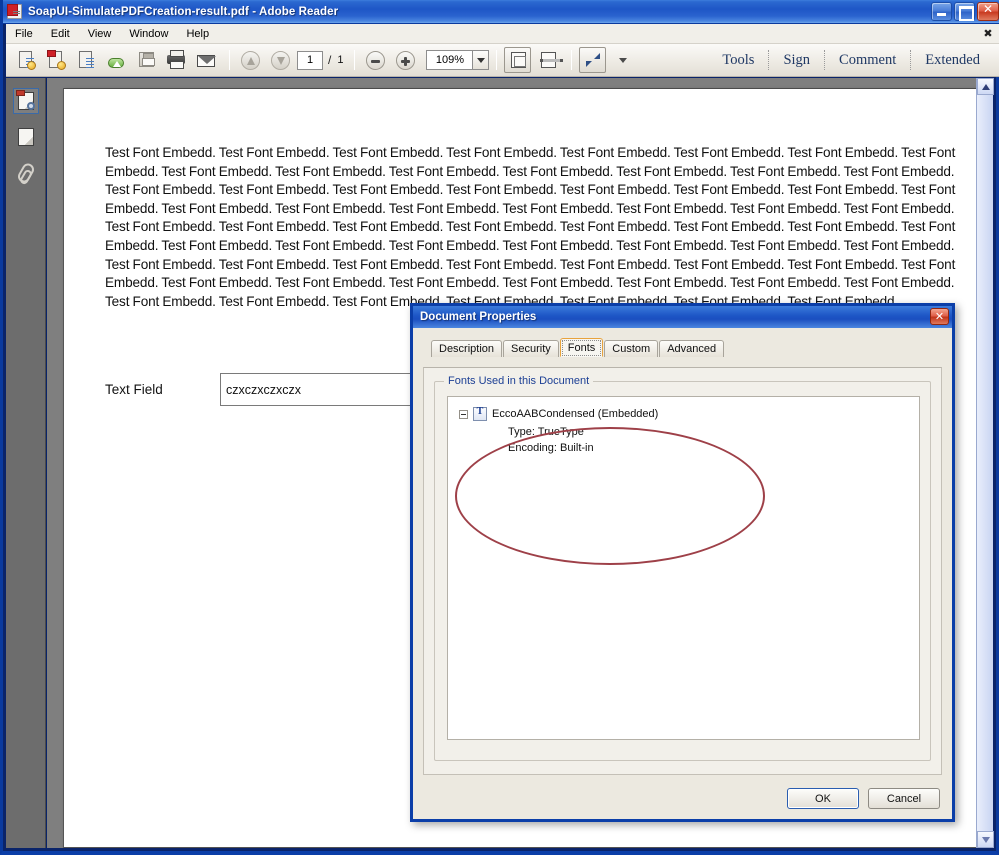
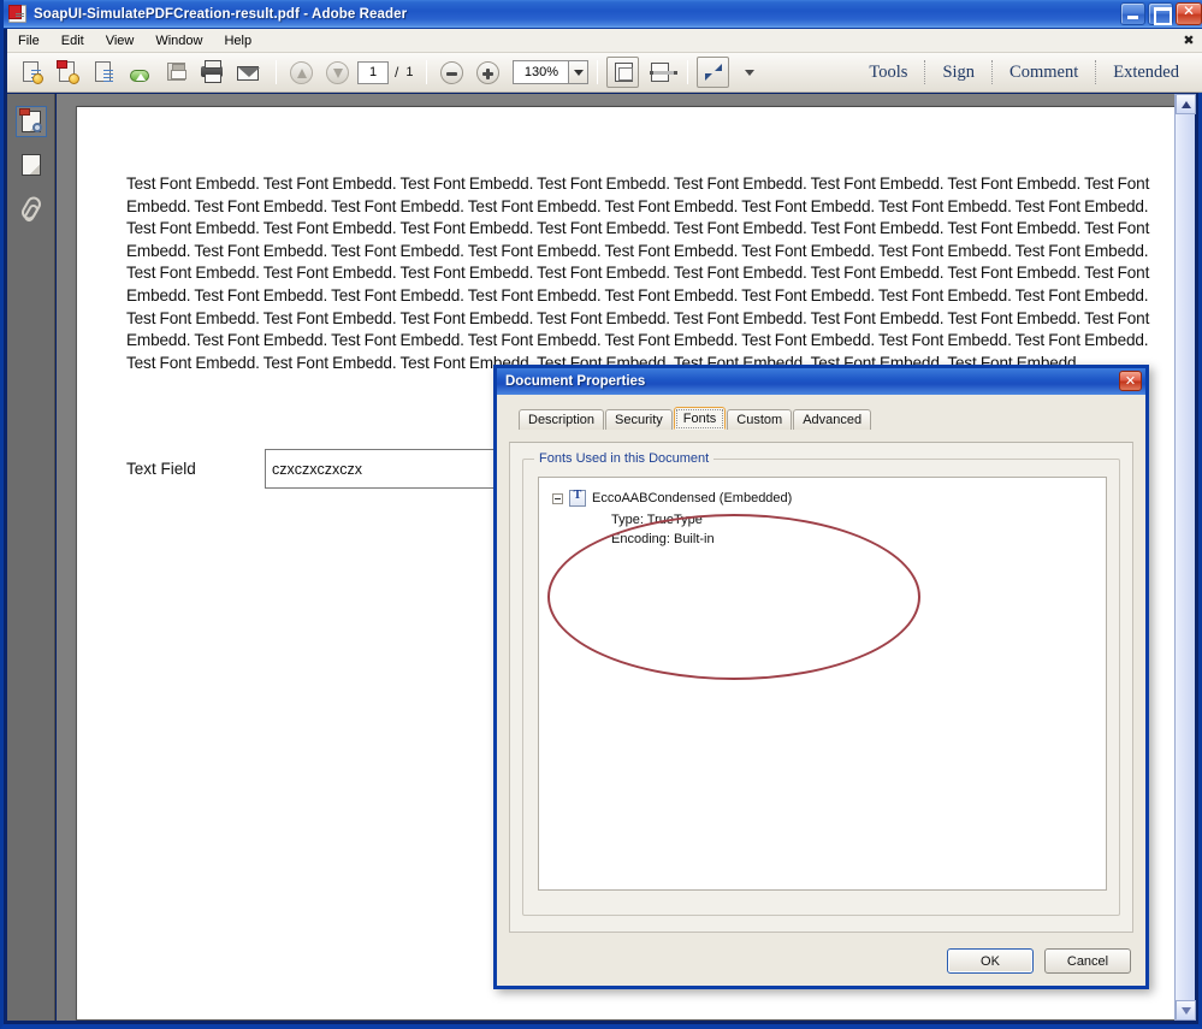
  SoapUI-SimulatePDFCreation-result.pdf - Adobe Reader
  File
  Edit
  View
  Window
  Help
  ✖
  1
  /
  1
- 109%
+ 130%
  Tools
  Sign
  Comment
  Extended
  Test Font Embedd. Test Font Embedd. Test Font Embedd. Test Font Embedd. Test Font Embedd. Test Font Embedd. Test Font Embedd. Test Font Embedd. Test Font Embedd. Test Font Embedd. Test Font Embedd. Test Font Embedd. Test Font Embedd. Test Font Embedd. Test Font Embedd. Test Font Embedd. Test Font Embedd. Test Font Embedd. Test Font Embedd. Test Font Embedd. Test Font Embedd. Test Font Embedd. Test Font Embedd. Test Font Embedd. Test Font Embedd. Test Font Embedd. Test Font Embedd. Test Font Embedd. Test Font Embedd. Test Font Embedd. Test Font Embedd. Test Font Embedd. Test Font Embedd. Test Font Embedd. Test Font Embedd. Test Font Embedd. Test Font Embedd. Test Font Embedd. Test Font Embedd. Test Font Embedd. Test Font Embedd. Test Font Embedd. Test Font Embedd. Test Font Embedd. Test Font Embedd. Test Font Embedd. Test Font Embedd. Test Font Embedd. Test Font Embedd. Test Font Embedd. Test Font Embedd. Test Font Embedd. Test Font Embedd. Test Font Embedd. Test Font Embedd. Test Font Embedd. Test Font Embedd. Test Font Embedd. Test Font Embedd. Test Font Embedd. Test Font Embedd. Test Font Embedd. Test Font Embedd. Test Font Embedd. Test Font Embedd. Test Font Embedd. Test Font Embedd.
  Text Field
  czxczxczxczx
  Document Properties
  Description
  Security
  Fonts
  Custom
  Advanced
  Fonts Used in this Document
  EccoAABCondensed (Embedded)
  Type: TrueType
  Encoding: Built-in
  OK
  Cancel
